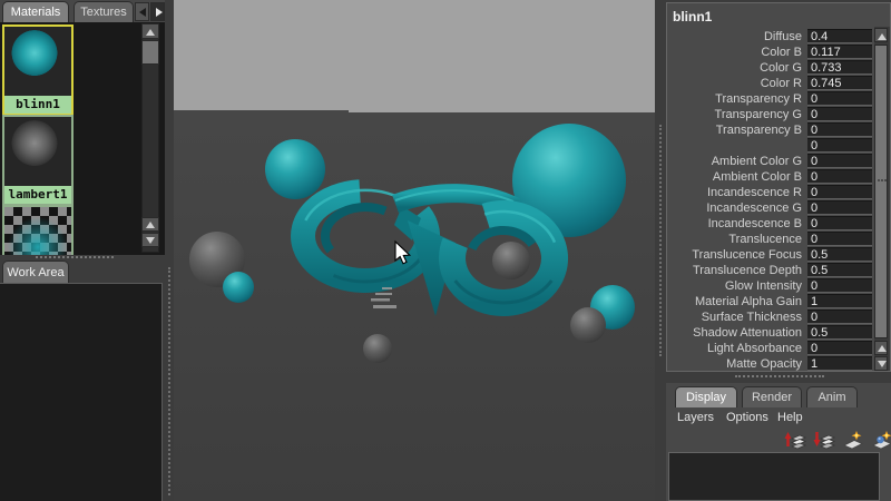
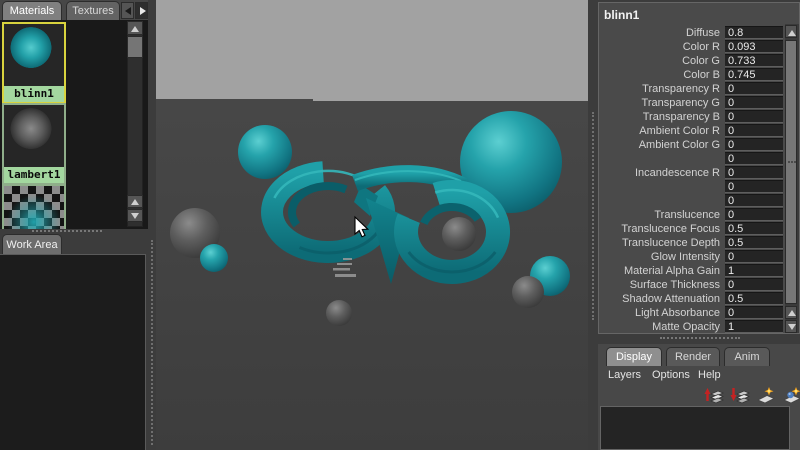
  Materials
  Textures
  blinn1
  lambert1
  Work Area
  blinn1
  Diffuse
- 0.4
+ 0.8
- Color B
+ Color R
- 0.117
+ 0.093
  Color G
  0.733
- Color R
+ Color B
  0.745
  Transparency R
  0
  Transparency G
  0
  Transparency B
  0
+ Ambient Color R
  0
  Ambient Color G
  0
- Ambient Color B
  0
  Incandescence R
  0
- Incandescence G
  0
- Incandescence B
  0
  Translucence
  0
  Translucence Focus
  0.5
  Translucence Depth
  0.5
  Glow Intensity
  0
  Material Alpha Gain
  1
  Surface Thickness
  0
  Shadow Attenuation
  0.5
  Light Absorbance
  0
  Matte Opacity
  1
  Display
  Render
  Anim
  Layers
  Options
  Help
